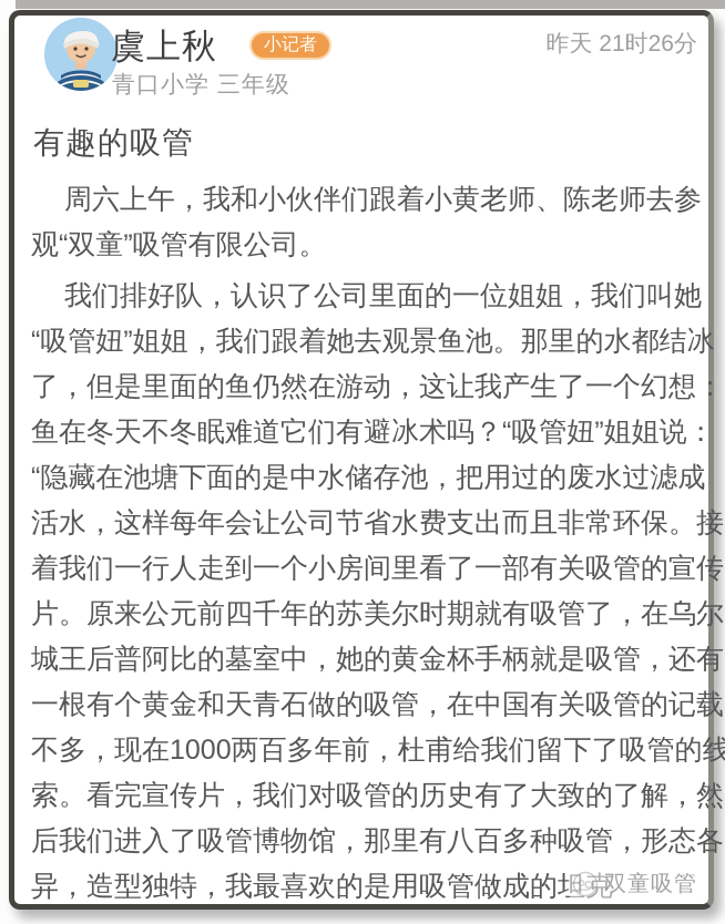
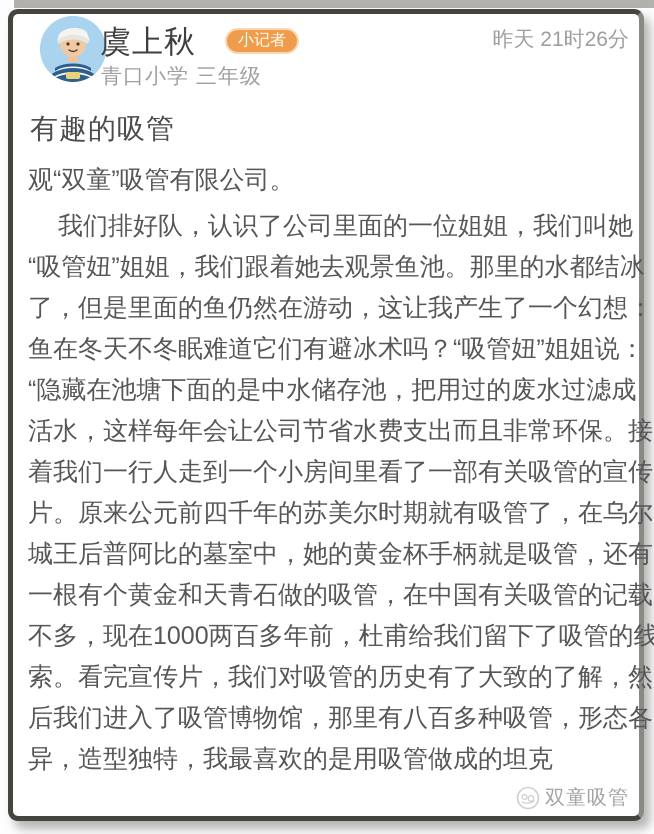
  虞上秋
  小记者
  昨天 21时26分
  青口小学 三年级
  有趣的吸管
- 周六上午，我和小伙伴们跟着小黄老师、陈老师去参
  观“双童”吸管有限公司。
  我们排好队，认识了公司里面的一位姐姐，我们叫她
  “吸管妞”姐姐，我们跟着她去观景鱼池。那里的水都结冰
  了，但是里面的鱼仍然在游动，这让我产生了一个幻想：
  鱼在冬天不冬眠难道它们有避冰术吗？“吸管妞”姐姐说：
  “隐藏在池塘下面的是中水储存池，把用过的废水过滤成
  活水，这样每年会让公司节省水费支出而且非常环保。接
  着我们一行人走到一个小房间里看了一部有关吸管的宣传
  片。原来公元前四千年的苏美尔时期就有吸管了，在乌尔
  城王后普阿比的墓室中，她的黄金杯手柄就是吸管，还有
  一根有个黄金和天青石做的吸管，在中国有关吸管的记载
  不多，现在1000两百多年前，杜甫给我们留下了吸管的线
  索。看完宣传片，我们对吸管的历史有了大致的了解，然
  后我们进入了吸管博物馆，那里有八百多种吸管，形态各
  异，造型独特，我最喜欢的是用吸管做成的坦克
  双童吸管
